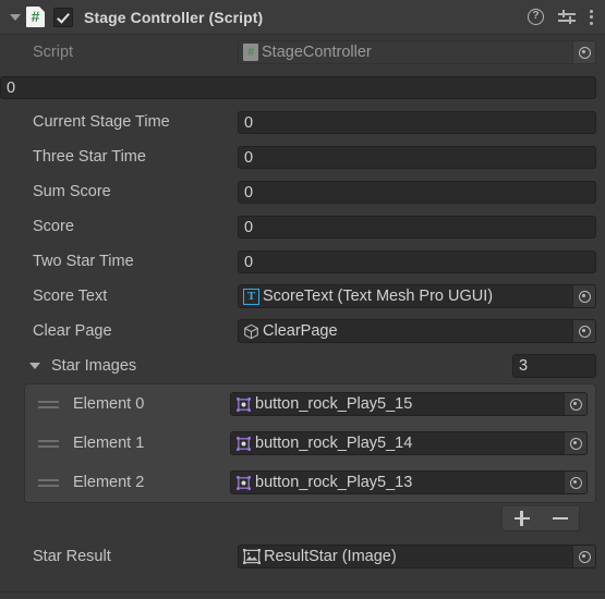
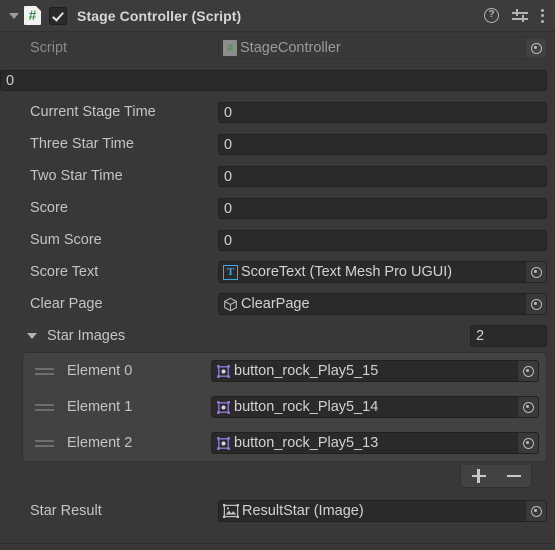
  Stage Controller (Script)
  Script
  StageController
  0
  Current Stage Time
  0
  Three Star Time
  0
- Sum Score
+ Two Star Time
  0
  Score
  0
- Two Star Time
+ Sum Score
  0
  Score Text
  ScoreText (Text Mesh Pro UGUI)
  Clear Page
  ClearPage
  Star Images
- 3
+ 2
  Element 0
  button_rock_Play5_15
  Element 1
  button_rock_Play5_14
  Element 2
  button_rock_Play5_13
  Star Result
  ResultStar (Image)
